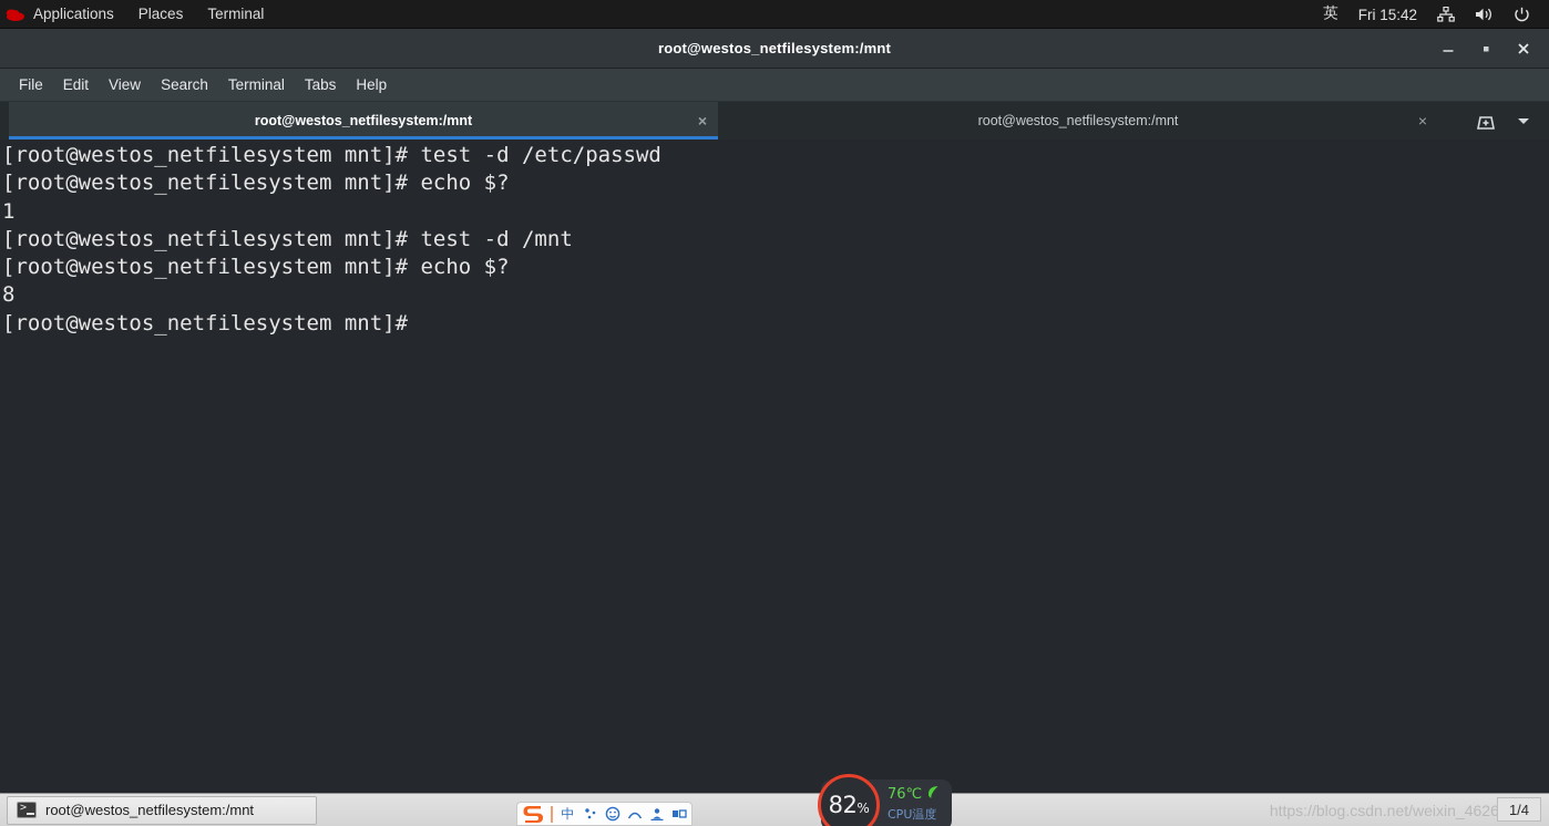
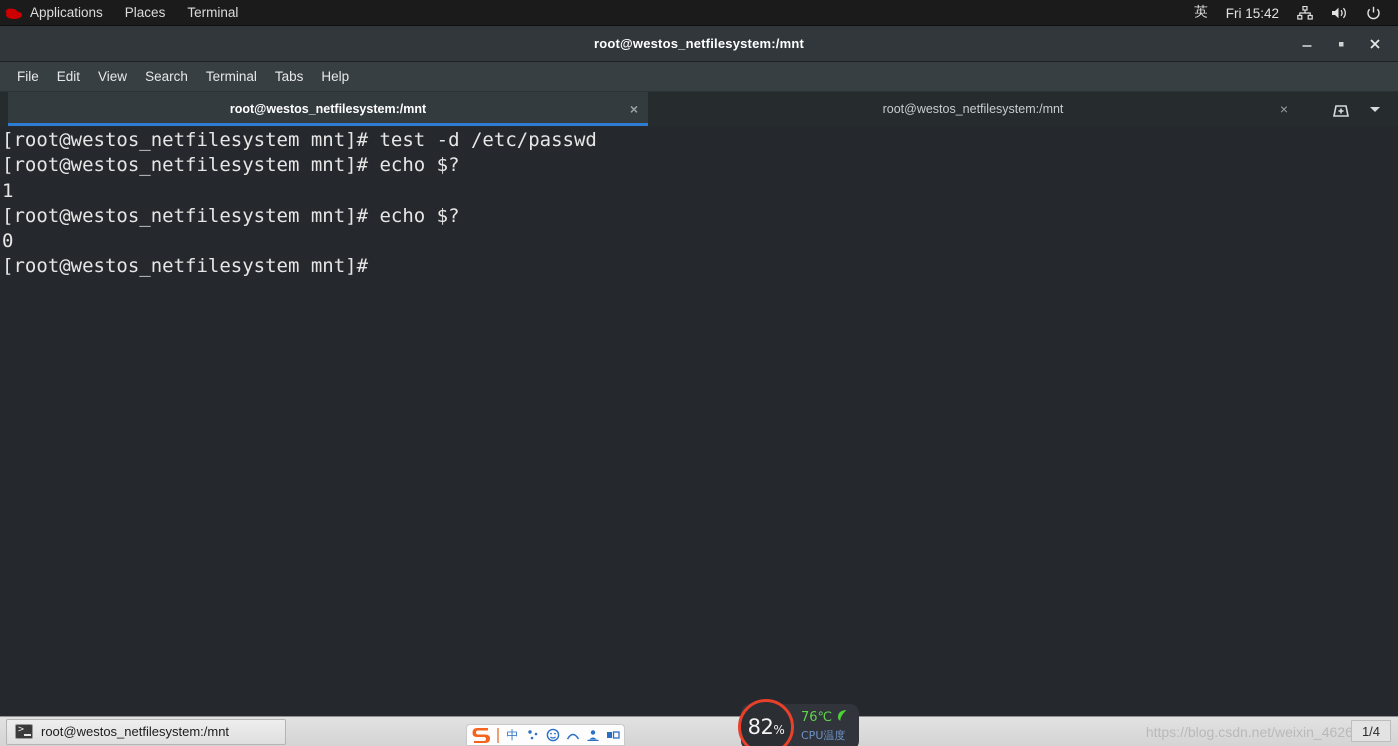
  Applications
  Places
  Terminal
  英
  Fri 15:42
  root@westos_netfilesystem:/mnt
  File
  Edit
  View
  Search
  Terminal
  Tabs
  Help
  root@westos_netfilesystem:/mnt
  ×
  root@westos_netfilesystem:/mnt
  ×
  [root@westos_netfilesystem mnt]# test -d /etc/passwd
  [root@westos_netfilesystem mnt]# echo $?
  1
- [root@westos_netfilesystem mnt]# test -d /mnt
  [root@westos_netfilesystem mnt]# echo $?
- 8
+ 0
  [root@westos_netfilesystem mnt]#
  root@westos_netfilesystem:/mnt
  中
  82%
  76℃
  CPU温度
  https://blog.csdn.net/weixin_4626
  1/4
